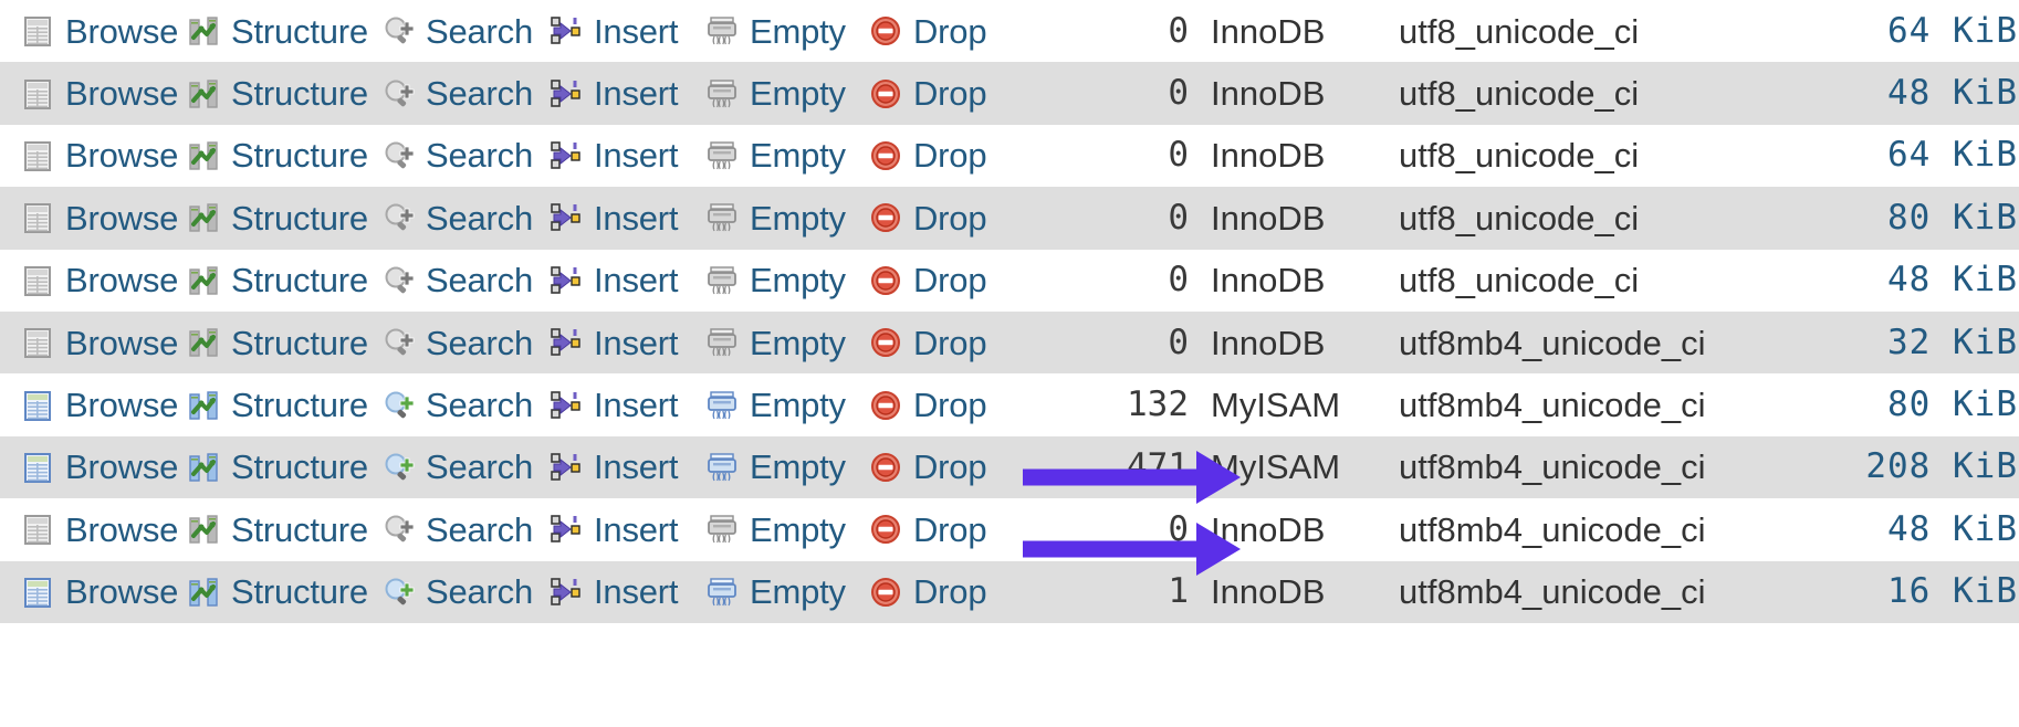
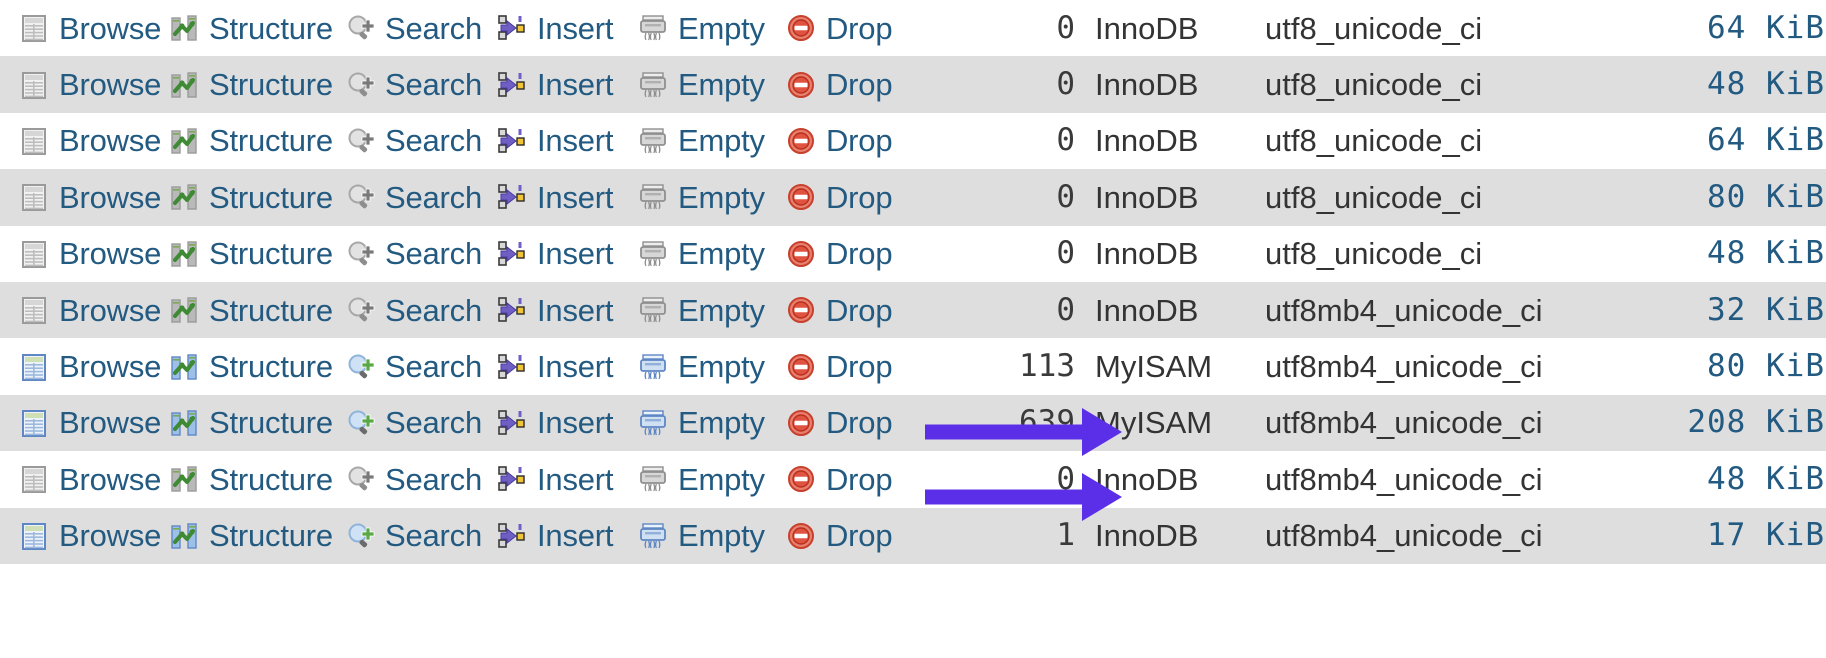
  Browse	Structure	Search	Insert	Empty	Drop	0	InnoDB	utf8_unicode_ci	64 KiB
  Browse	Structure	Search	Insert	Empty	Drop	0	InnoDB	utf8_unicode_ci	48 KiB
  Browse	Structure	Search	Insert	Empty	Drop	0	InnoDB	utf8_unicode_ci	64 KiB
  Browse	Structure	Search	Insert	Empty	Drop	0	InnoDB	utf8_unicode_ci	80 KiB
  Browse	Structure	Search	Insert	Empty	Drop	0	InnoDB	utf8_unicode_ci	48 KiB
  Browse	Structure	Search	Insert	Empty	Drop	0	InnoDB	utf8mb4_unicode_ci	32 KiB
- Browse	Structure	Search	Insert	Empty	Drop	132	MyISAM	utf8mb4_unicode_ci	80 KiB
+ Browse	Structure	Search	Insert	Empty	Drop	113	MyISAM	utf8mb4_unicode_ci	80 KiB
- Browse	Structure	Search	Insert	Empty	Drop	471	MyISAM	utf8mb4_unicode_ci	208 KiB
+ Browse	Structure	Search	Insert	Empty	Drop	639	MyISAM	utf8mb4_unicode_ci	208 KiB
  Browse	Structure	Search	Insert	Empty	Drop	0	InnoDB	utf8mb4_unicode_ci	48 KiB
- Browse	Structure	Search	Insert	Empty	Drop	1	InnoDB	utf8mb4_unicode_ci	16 KiB
+ Browse	Structure	Search	Insert	Empty	Drop	1	InnoDB	utf8mb4_unicode_ci	17 KiB
